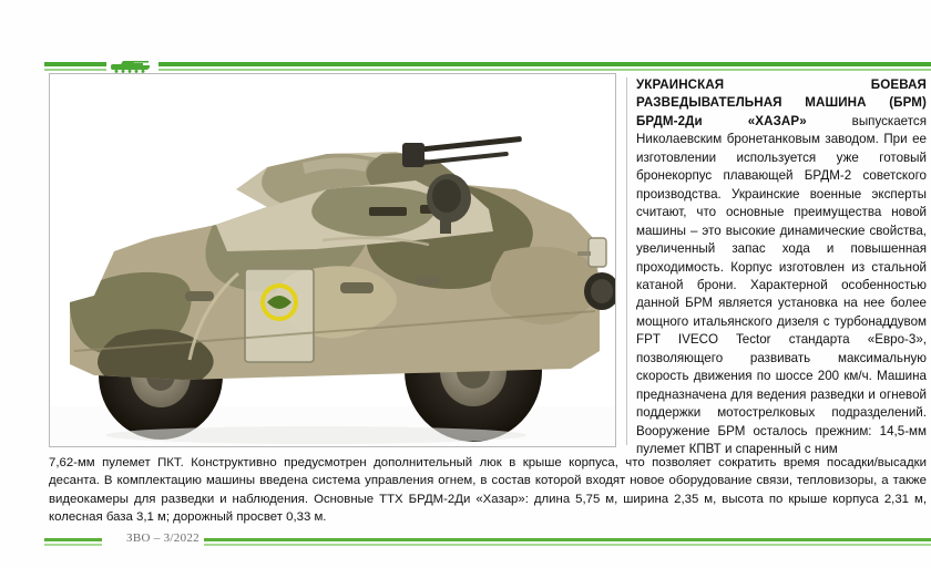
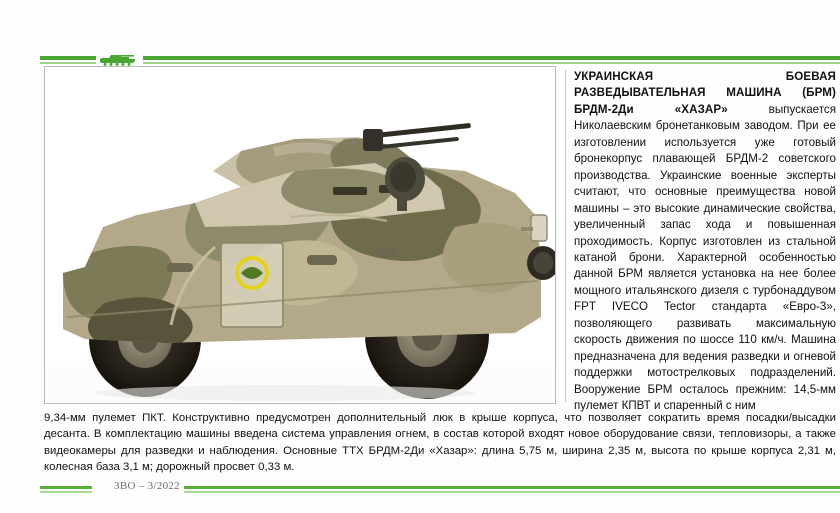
- УКРАИНСКАЯ БОЕВАЯ РАЗВЕДЫВАТЕЛЬНАЯ МАШИНА (БРМ) БРДМ-2Ди «ХАЗАР» выпускается Николаевским бронетанковым заводом. При ее изготовлении используется уже готовый бронекорпус плавающей БРДМ-2 советского производства. Украинские военные эксперты считают, что основные преимущества новой машины – это высокие динамические свойства, увеличенный запас хода и повышенная проходимость. Корпус изготовлен из стальной катаной брони. Характерной особенностью данной БРМ является установка на нее более мощного итальянского дизеля с турбонаддувом FPT IVECO Tector стандарта «Евро-3», позволяющего развивать максимальную скорость движения по шоссе 200 км/ч. Машина предназначена для ведения разведки и огневой поддержки мотострелковых подразделений. Вооружение БРМ осталось прежним: 14,5-мм пулемет КПВТ и спаренный с ним
+ УКРАИНСКАЯ БОЕВАЯ РАЗВЕДЫВАТЕЛЬНАЯ МАШИНА (БРМ) БРДМ-2Ди «ХАЗАР» выпускается Николаевским бронетанковым заводом. При ее изготовлении используется уже готовый бронекорпус плавающей БРДМ-2 советского производства. Украинские военные эксперты считают, что основные преимущества новой машины – это высокие динамические свойства, увеличенный запас хода и повышенная проходимость. Корпус изготовлен из стальной катаной брони. Характерной особенностью данной БРМ является установка на нее более мощного итальянского дизеля с турбонаддувом FPT IVECO Tector стандарта «Евро-3», позволяющего развивать максимальную скорость движения по шоссе 110 км/ч. Машина предназначена для ведения разведки и огневой поддержки мотострелковых подразделений. Вооружение БРМ осталось прежним: 14,5-мм пулемет КПВТ и спаренный с ним
- 7,62-мм пулемет ПКТ. Конструктивно предусмотрен дополнительный люк в крыше корпуса, что позволяет сократить время посадки/высадки десанта. В комплектацию машины введена система управления огнем, в состав которой входят новое оборудование связи, тепловизоры, а также видеокамеры для разведки и наблюдения. Основные ТТХ БРДМ-2Ди «Хазар»: длина 5,75 м, ширина 2,35 м, высота по крыше корпуса 2,31 м, колесная база 3,1 м; дорожный просвет 0,33 м.
+ 9,34-мм пулемет ПКТ. Конструктивно предусмотрен дополнительный люк в крыше корпуса, что позволяет сократить время посадки/высадки десанта. В комплектацию машины введена система управления огнем, в состав которой входят новое оборудование связи, тепловизоры, а также видеокамеры для разведки и наблюдения. Основные ТТХ БРДМ-2Ди «Хазар»: длина 5,75 м, ширина 2,35 м, высота по крыше корпуса 2,31 м, колесная база 3,1 м; дорожный просвет 0,33 м.
  ЗВО – 3/2022
